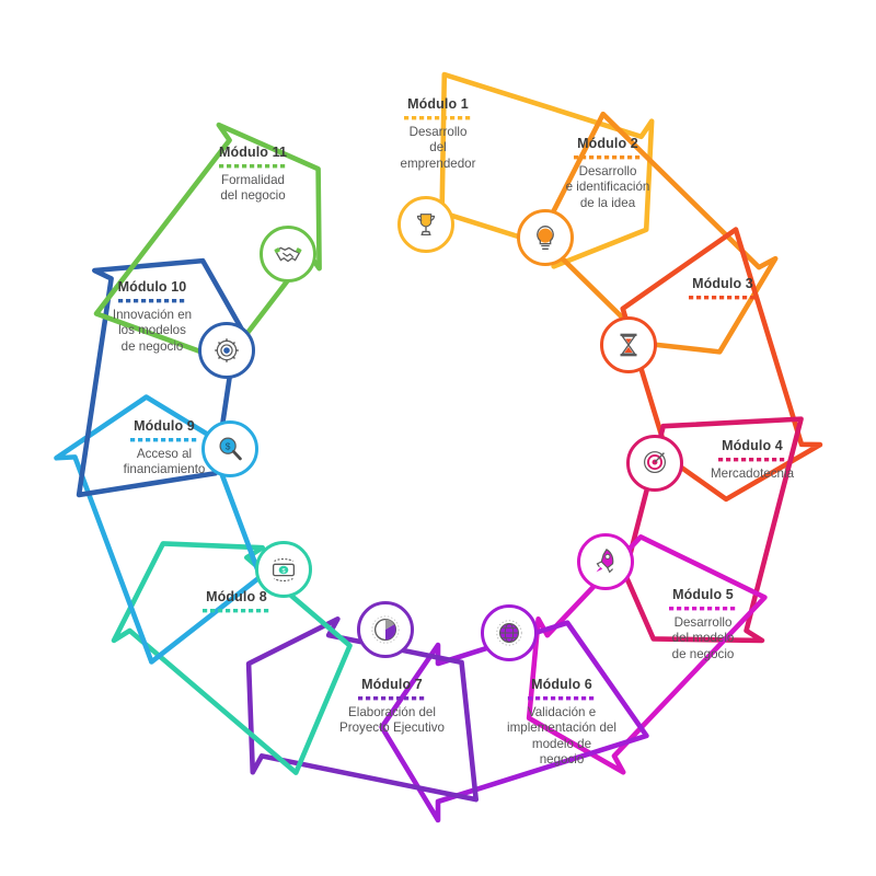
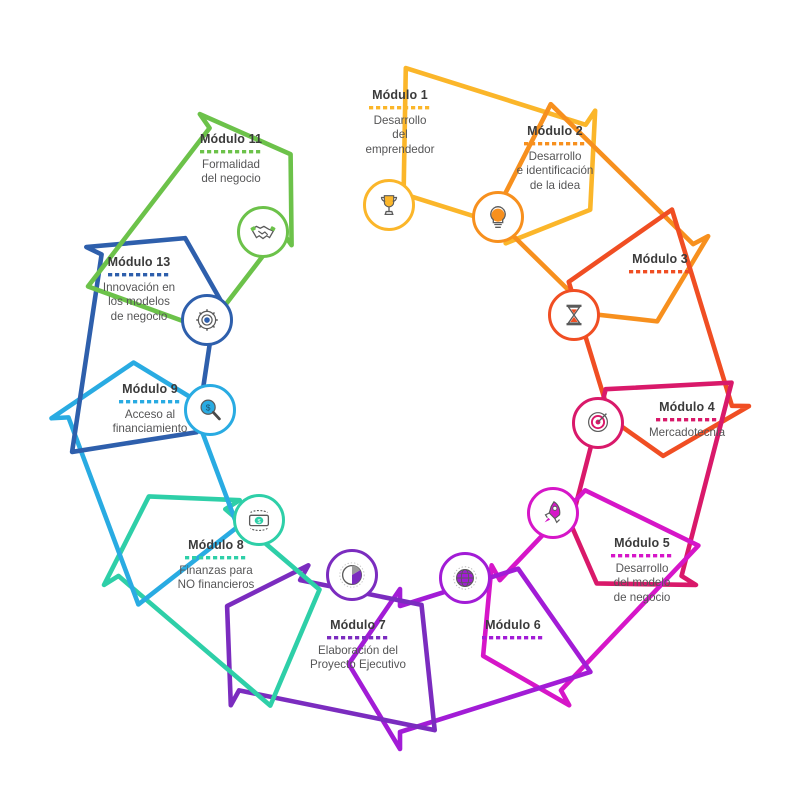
  Módulo 1
  Desarrollo
  del
  emprendedor
  Módulo 2
  Desarrollo
  e identificación
  de la idea
  Módulo 3
  Módulo 4
  Mercadotecnia
  Módulo 5
  Desarrollo
  del modelo
  de negocio
  Módulo 6
- Validación e
- implementación del
- modelo de
- negocio
  Módulo 7
  Elaboración del
  Proyecto Ejecutivo
  Módulo 8
+ Finanzas para
+ NO financieros
  Módulo 9
  Acceso al
  financiamiento
- Módulo 10
+ Módulo 13
  Innovación en
  los modelos
  de negocio
  Módulo 11
  Formalidad
  del negocio
  $
